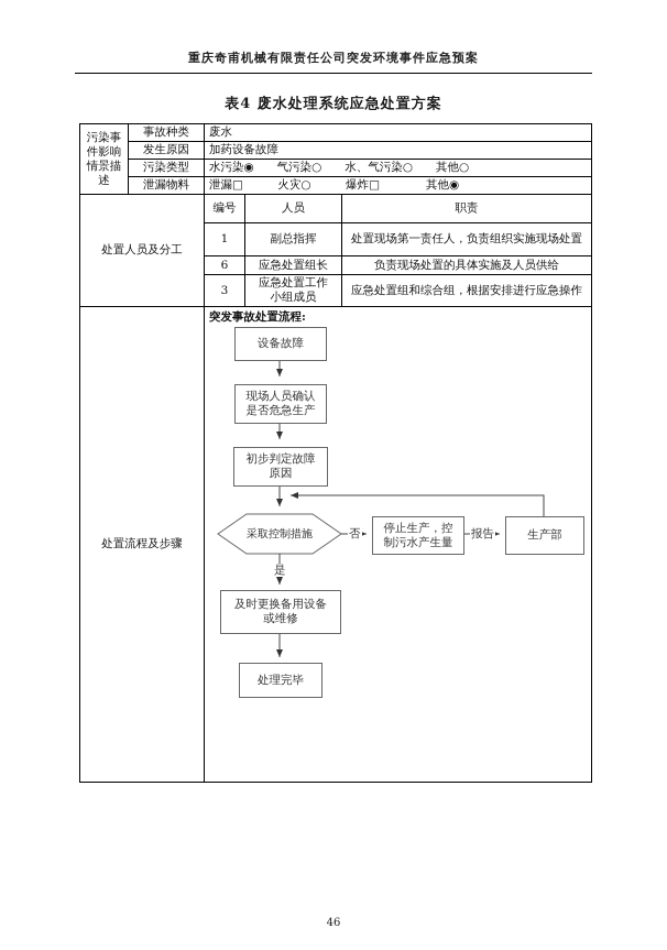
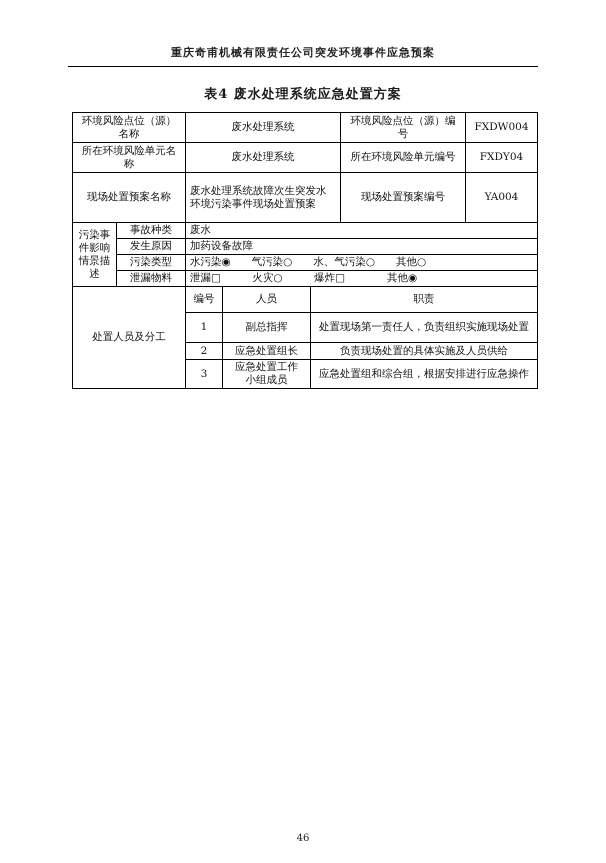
  重庆奇甫机械有限责任公司突发环境事件应急预案
  表4 废水处理系统应急处置方案
+ 环境风险点位（源）名称	废水处理系统	环境风险点位（源）编号	FXDW004
+ 所在环境风险单元名称	废水处理系统	所在环境风险单元编号	FXDY04
+ 现场处置预案名称	废水处理系统故障次生突发水环境污染事件现场处置预案	现场处置预案编号	YA004
  污染事件影响情景描述	事故种类	废水
  发生原因	加药设备故障
  污染类型	水污染◉ 气污染○ 水、气污染○ 其他○
  泄漏物料	泄漏□ 火灾○ 爆炸□ 其他◉
  处置人员及分工	编号	人员	职责
  1	副总指挥	处置现场第一责任人，负责组织实施现场处置
- 6	应急处置组长	负责现场处置的具体实施及人员供给
+ 2	应急处置组长	负责现场处置的具体实施及人员供给
  3	应急处置工作小组成员	应急处置组和综合组，根据安排进行应急操作
- 处置流程及步骤	突发事故处置流程: 设备故障 现场人员确认是否危急生产 初步判定故障原因 采取控制措施 否 停止生产，控制污水产生量 报告 生产部 是 及时更换备用设备或维修 处理完毕
  46
